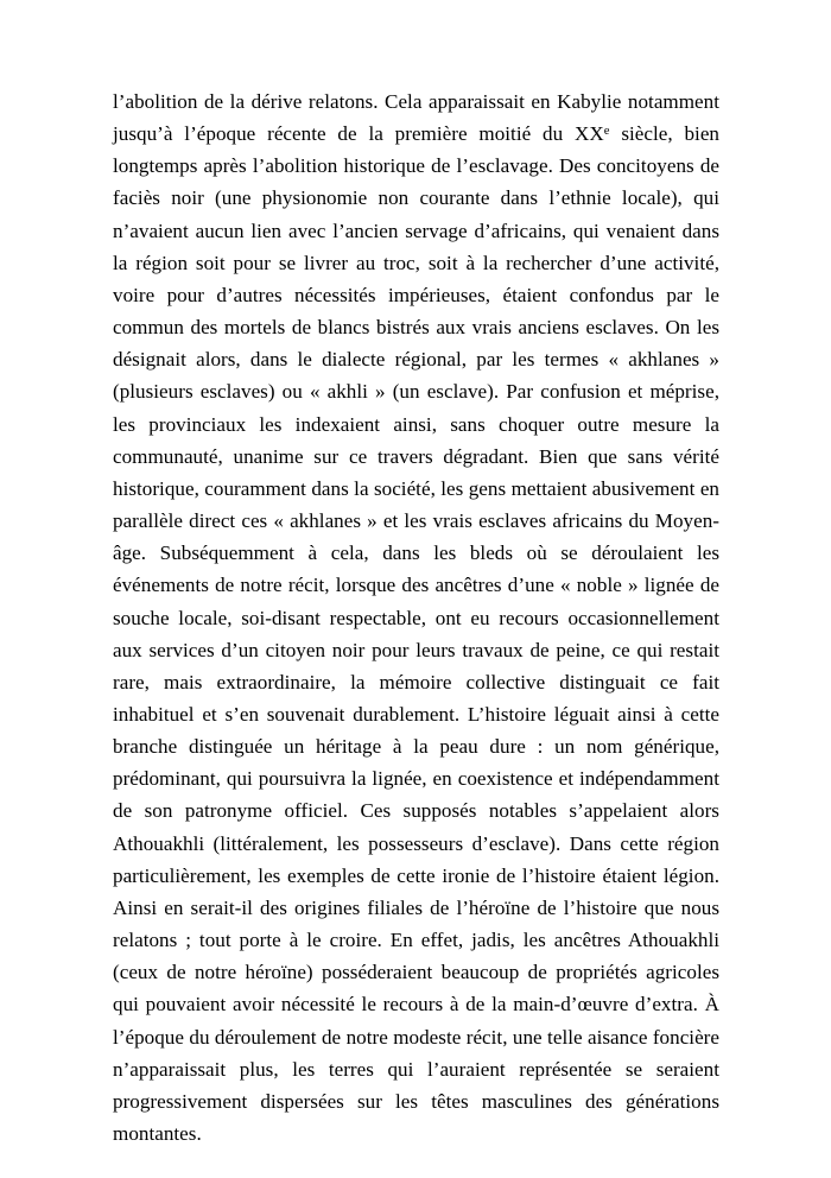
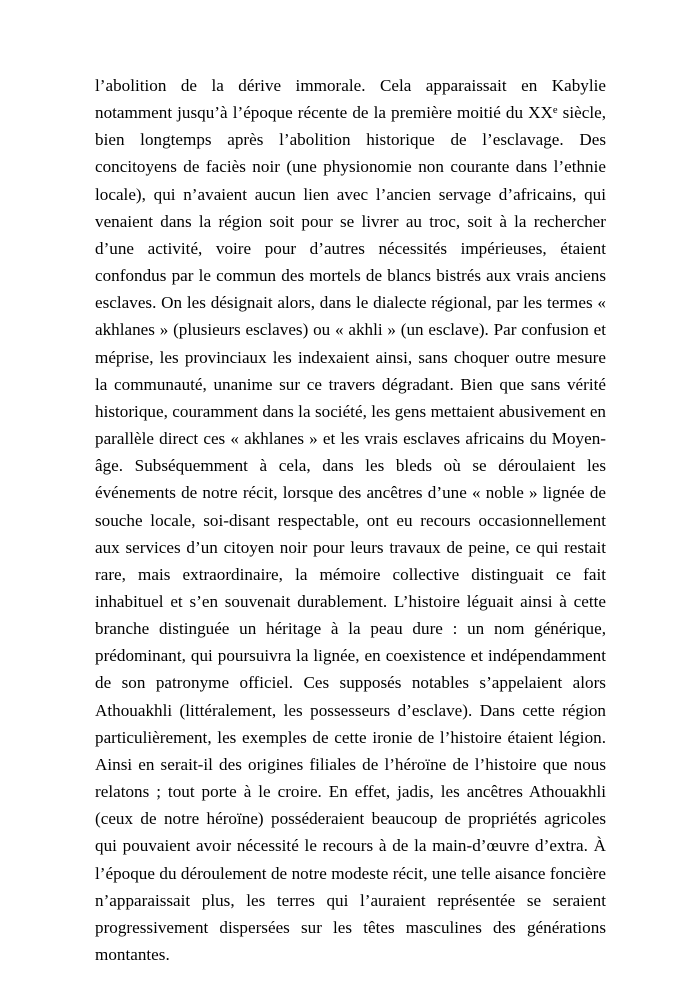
- l’abolition de la dérive relatons. Cela apparaissait en Kabylie notamment jusqu’à l’époque récente de la première moitié du XXe siècle, bien longtemps après l’abolition historique de l’esclavage. Des concitoyens de faciès noir (une physionomie non courante dans l’ethnie locale), qui n’avaient aucun lien avec l’ancien servage d’africains, qui venaient dans la région soit pour se livrer au troc, soit à la rechercher d’une activité, voire pour d’autres nécessités impérieuses, étaient confondus par le commun des mortels de blancs bistrés aux vrais anciens esclaves. On les désignait alors, dans le dialecte régional, par les termes « akhlanes » (plusieurs esclaves) ou « akhli » (un esclave). Par confusion et méprise, les provinciaux les indexaient ainsi, sans choquer outre mesure la communauté, unanime sur ce travers dégradant. Bien que sans vérité historique, couramment dans la société, les gens mettaient abusivement en parallèle direct ces « akhlanes » et les vrais esclaves africains du Moyen-âge. Subséquemment à cela, dans les bleds où se déroulaient les événements de notre récit, lorsque des ancêtres d’une « noble » lignée de souche locale, soi-disant respectable, ont eu recours occasionnellement aux services d’un citoyen noir pour leurs travaux de peine, ce qui restait rare, mais extraordinaire, la mémoire collective distinguait ce fait inhabituel et s’en souvenait durablement. L’histoire léguait ainsi à cette branche distinguée un héritage à la peau dure : un nom générique, prédominant, qui poursuivra la lignée, en coexistence et indépendamment de son patronyme officiel. Ces supposés notables s’appelaient alors Athouakhli (littéralement, les possesseurs d’esclave). Dans cette région particulièrement, les exemples de cette ironie de l’histoire étaient légion. Ainsi en serait-il des origines filiales de l’héroïne de l’histoire que nous relatons ; tout porte à le croire. En effet, jadis, les ancêtres Athouakhli (ceux de notre héroïne) posséderaient beaucoup de propriétés agricoles qui pouvaient avoir nécessité le recours à de la main-d’œuvre d’extra. À l’époque du déroulement de notre modeste récit, une telle aisance foncière n’apparaissait plus, les terres qui l’auraient représentée se seraient progressivement dispersées sur les têtes masculines des générations montantes.
+ l’abolition de la dérive immorale. Cela apparaissait en Kabylie notamment jusqu’à l’époque récente de la première moitié du XXe siècle, bien longtemps après l’abolition historique de l’esclavage. Des concitoyens de faciès noir (une physionomie non courante dans l’ethnie locale), qui n’avaient aucun lien avec l’ancien servage d’africains, qui venaient dans la région soit pour se livrer au troc, soit à la rechercher d’une activité, voire pour d’autres nécessités impérieuses, étaient confondus par le commun des mortels de blancs bistrés aux vrais anciens esclaves. On les désignait alors, dans le dialecte régional, par les termes « akhlanes » (plusieurs esclaves) ou « akhli » (un esclave). Par confusion et méprise, les provinciaux les indexaient ainsi, sans choquer outre mesure la communauté, unanime sur ce travers dégradant. Bien que sans vérité historique, couramment dans la société, les gens mettaient abusivement en parallèle direct ces « akhlanes » et les vrais esclaves africains du Moyen-âge. Subséquemment à cela, dans les bleds où se déroulaient les événements de notre récit, lorsque des ancêtres d’une « noble » lignée de souche locale, soi-disant respectable, ont eu recours occasionnellement aux services d’un citoyen noir pour leurs travaux de peine, ce qui restait rare, mais extraordinaire, la mémoire collective distinguait ce fait inhabituel et s’en souvenait durablement. L’histoire léguait ainsi à cette branche distinguée un héritage à la peau dure : un nom générique, prédominant, qui poursuivra la lignée, en coexistence et indépendamment de son patronyme officiel. Ces supposés notables s’appelaient alors Athouakhli (littéralement, les possesseurs d’esclave). Dans cette région particulièrement, les exemples de cette ironie de l’histoire étaient légion. Ainsi en serait-il des origines filiales de l’héroïne de l’histoire que nous relatons ; tout porte à le croire. En effet, jadis, les ancêtres Athouakhli (ceux de notre héroïne) posséderaient beaucoup de propriétés agricoles qui pouvaient avoir nécessité le recours à de la main-d’œuvre d’extra. À l’époque du déroulement de notre modeste récit, une telle aisance foncière n’apparaissait plus, les terres qui l’auraient représentée se seraient progressivement dispersées sur les têtes masculines des générations montantes.
